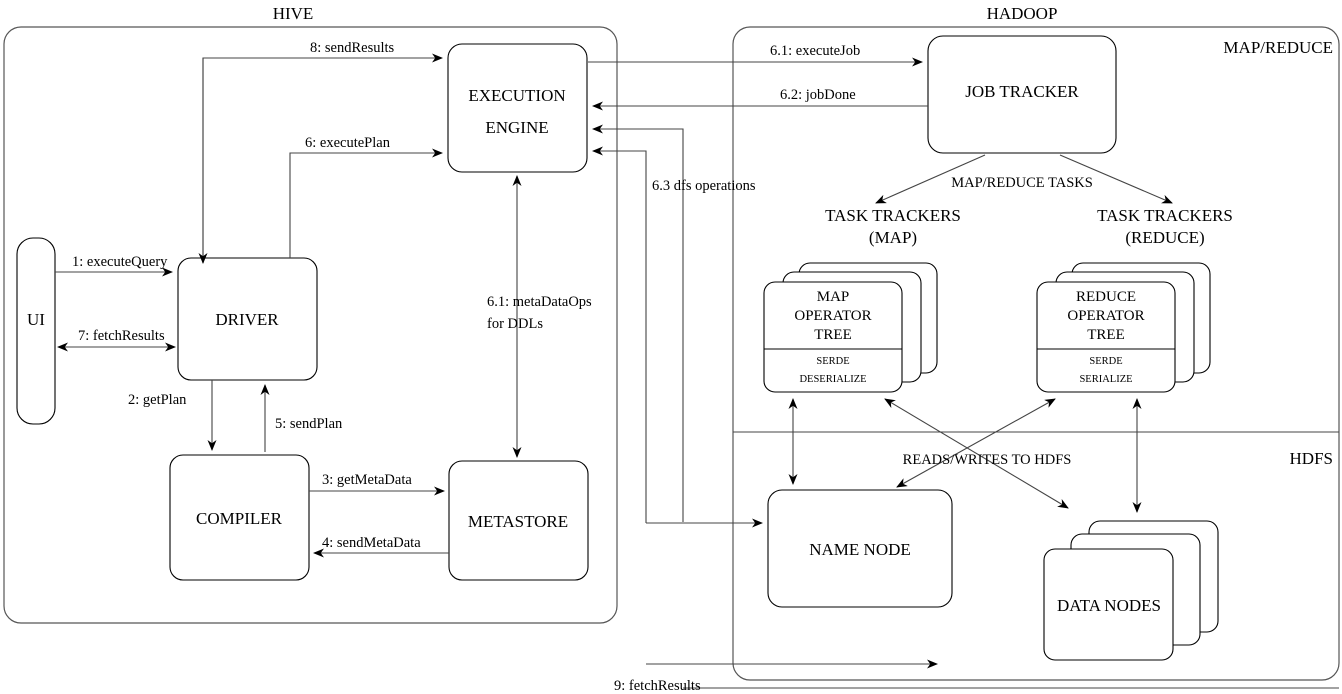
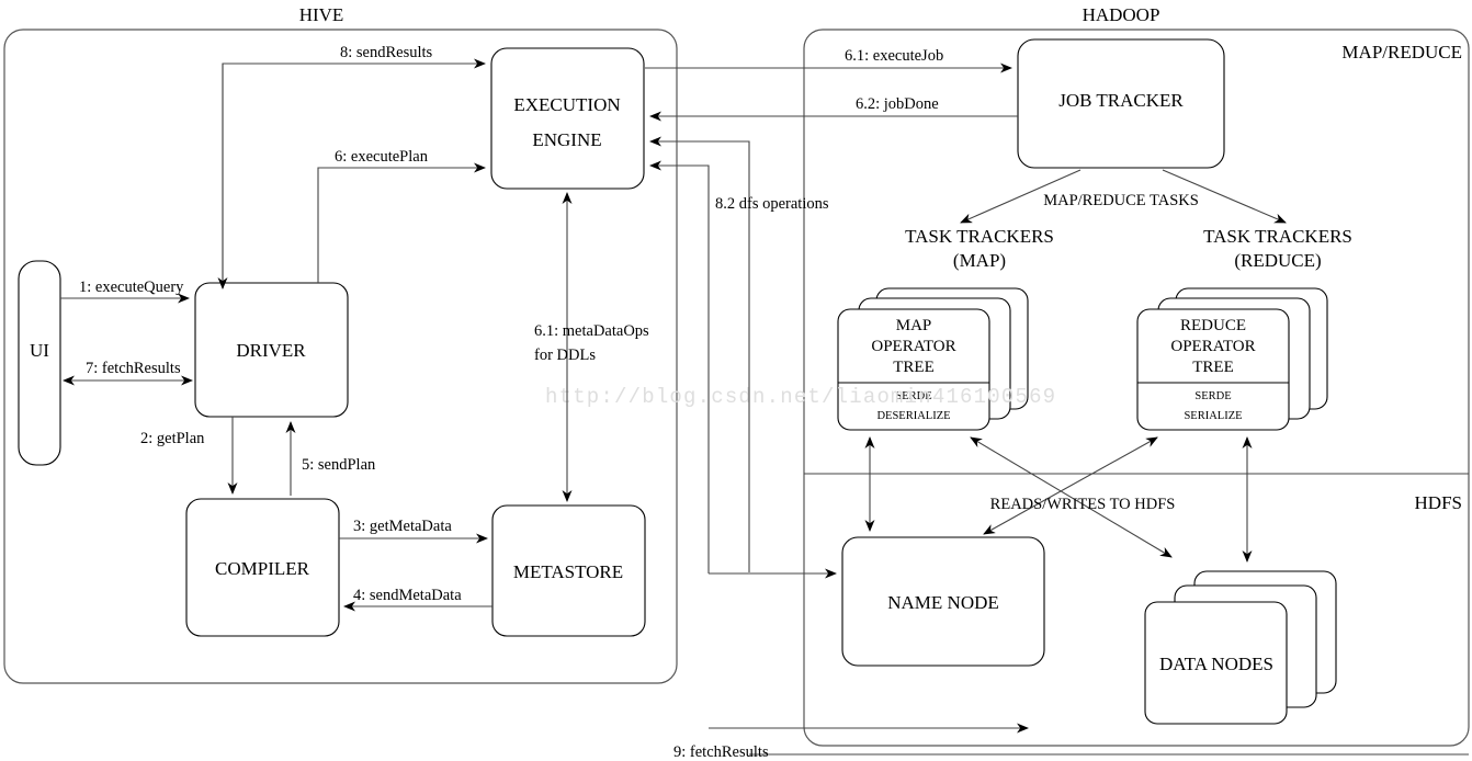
  HIVE
  HADOOP
  MAP/REDUCE
  HDFS
  UI
  DRIVER
  COMPILER
  METASTORE
  EXECUTION
  ENGINE
  JOB TRACKER
  MAP
  OPERATOR
  TREE
  SERDE
  DESERIALIZE
  TASK TRACKERS
  (MAP)
  REDUCE
  OPERATOR
  TREE
  SERDE
  SERIALIZE
  TASK TRACKERS
  (REDUCE)
  NAME NODE
  DATA NODES
+ http://blog.csdn.net/liaomin416100569
  1: executeQuery
  7: fetchResults
  8: sendResults
  6: executePlan
  2: getPlan
  5: sendPlan
  3: getMetaData
  4: sendMetaData
  6.1: metaDataOps
  for DDLs
  6.1: executeJob
  6.2: jobDone
- 6.3 dfs operations
+ 8.2 dfs operations
  9: fetchResults
  MAP/REDUCE TASKS
  READS/WRITES TO HDFS
